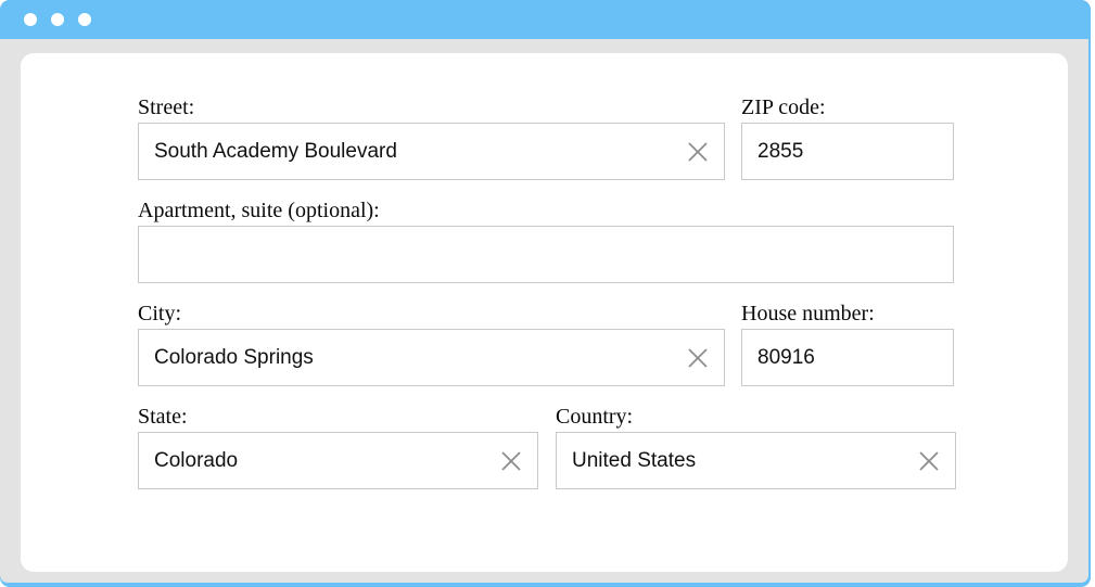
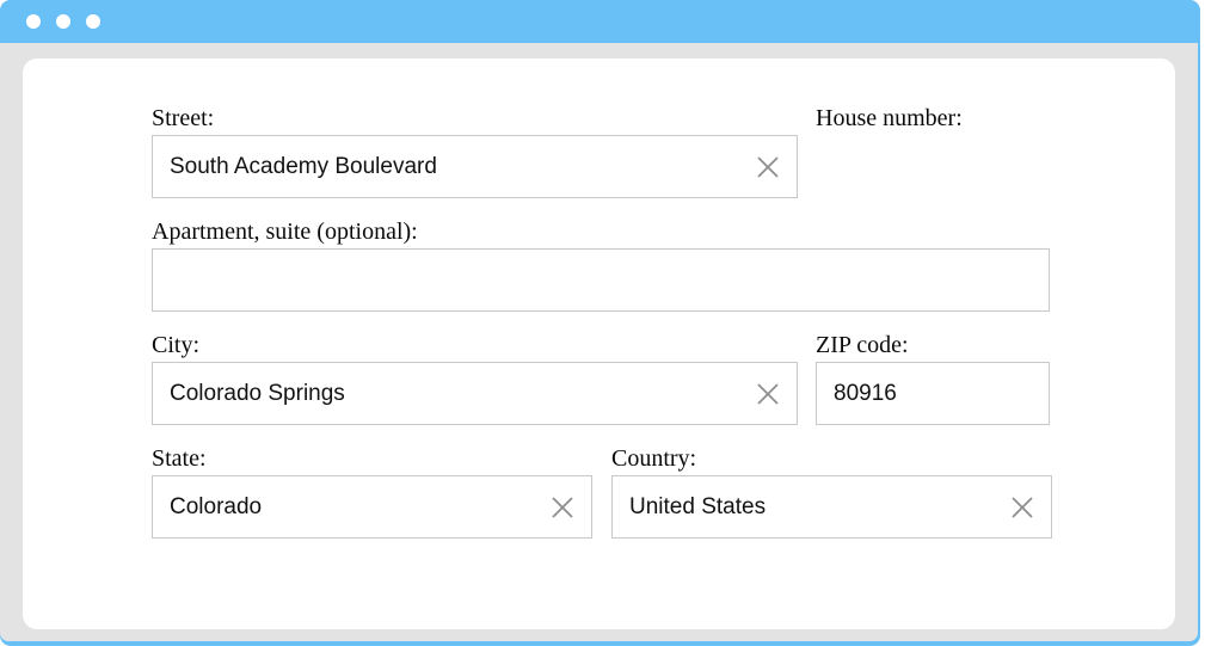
  Street:
  South Academy Boulevard
- ZIP code:
+ House number:
- 2855
  Apartment, suite (optional):
  City:
  Colorado Springs
- House number:
+ ZIP code:
  80916
  State:
  Colorado
  Country:
  United States
